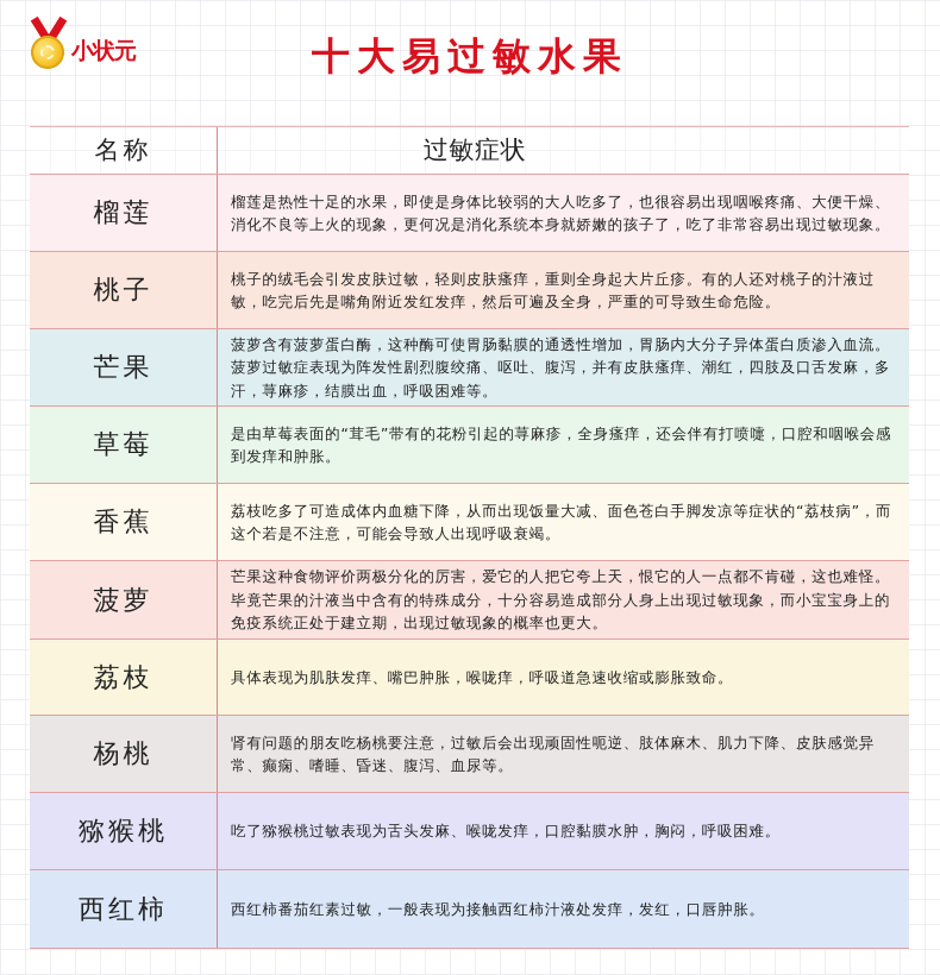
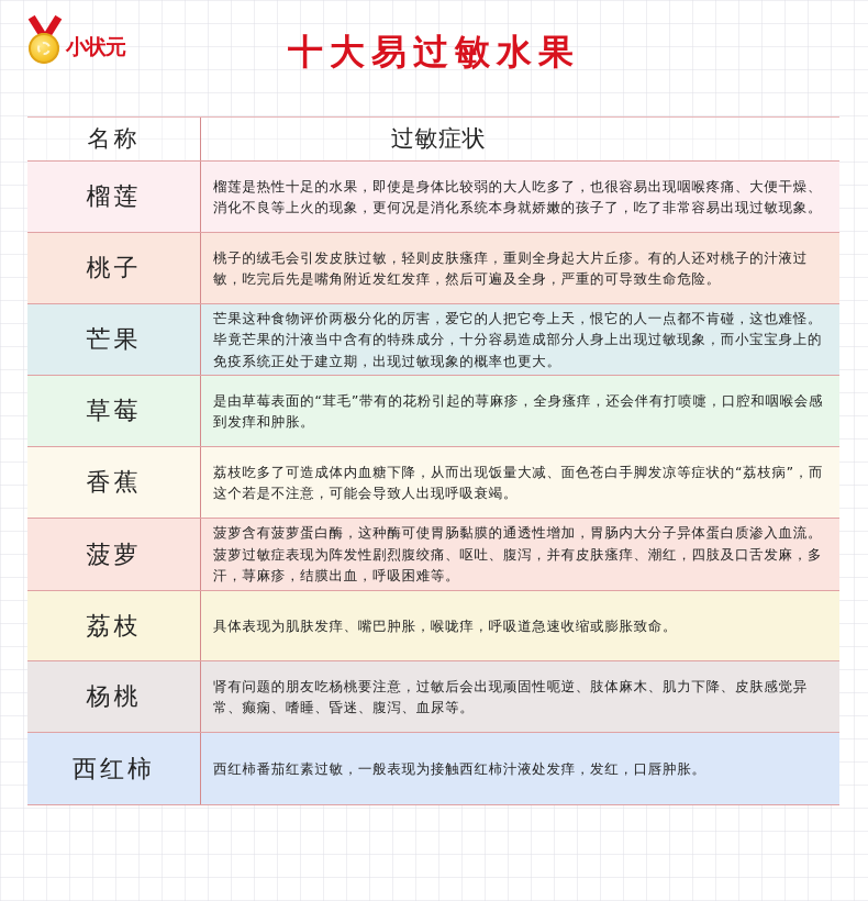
  小状元
  十大易过敏水果
  名称
  过敏症状
  榴莲
  榴莲是热性十足的水果，即使是身体比较弱的大人吃多了，也很容易出现咽喉疼痛、大便干燥、消化不良等上火的现象，更何况是消化系统本身就娇嫩的孩子了，吃了非常容易出现过敏现象。
  桃子
  桃子的绒毛会引发皮肤过敏，轻则皮肤瘙痒，重则全身起大片丘疹。有的人还对桃子的汁液过敏，吃完后先是嘴角附近发红发痒，然后可遍及全身，严重的可导致生命危险。
  芒果
- 菠萝含有菠萝蛋白酶，这种酶可使胃肠黏膜的通透性增加，胃肠内大分子异体蛋白质渗入血流。菠萝过敏症表现为阵发性剧烈腹绞痛、呕吐、腹泻，并有皮肤瘙痒、潮红，四肢及口舌发麻，多汗，荨麻疹，结膜出血，呼吸困难等。
+ 芒果这种食物评价两极分化的厉害，爱它的人把它夸上天，恨它的人一点都不肯碰，这也难怪。毕竟芒果的汁液当中含有的特殊成分，十分容易造成部分人身上出现过敏现象，而小宝宝身上的免疫系统正处于建立期，出现过敏现象的概率也更大。
  草莓
  是由草莓表面的“茸毛”带有的花粉引起的荨麻疹，全身瘙痒，还会伴有打喷嚏，口腔和咽喉会感到发痒和肿胀。
  香蕉
  荔枝吃多了可造成体内血糖下降，从而出现饭量大减、面色苍白手脚发凉等症状的“荔枝病”，而这个若是不注意，可能会导致人出现呼吸衰竭。
  菠萝
- 芒果这种食物评价两极分化的厉害，爱它的人把它夸上天，恨它的人一点都不肯碰，这也难怪。毕竟芒果的汁液当中含有的特殊成分，十分容易造成部分人身上出现过敏现象，而小宝宝身上的免疫系统正处于建立期，出现过敏现象的概率也更大。
+ 菠萝含有菠萝蛋白酶，这种酶可使胃肠黏膜的通透性增加，胃肠内大分子异体蛋白质渗入血流。菠萝过敏症表现为阵发性剧烈腹绞痛、呕吐、腹泻，并有皮肤瘙痒、潮红，四肢及口舌发麻，多汗，荨麻疹，结膜出血，呼吸困难等。
  荔枝
  具体表现为肌肤发痒、嘴巴肿胀，喉咙痒，呼吸道急速收缩或膨胀致命。
  杨桃
  肾有问题的朋友吃杨桃要注意，过敏后会出现顽固性呃逆、肢体麻木、肌力下降、皮肤感觉异常、癫痫、嗜睡、昏迷、腹泻、血尿等。
- 猕猴桃
- 吃了猕猴桃过敏表现为舌头发麻、喉咙发痒，口腔黏膜水肿，胸闷，呼吸困难。
  西红柿
  西红柿番茄红素过敏，一般表现为接触西红柿汁液处发痒，发红，口唇肿胀。
